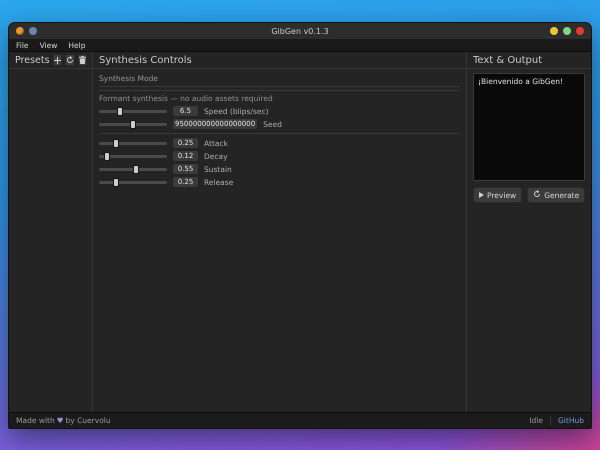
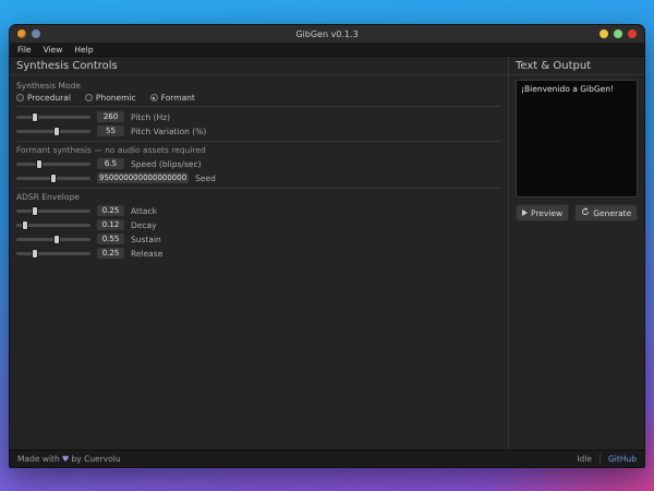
  GibGen v0.1.3
  File
  View
  Help
- Presets
  Synthesis Controls
  Synthesis Mode
+ Procedural
+ Phonemic
+ Formant
+ 260
+ Pitch (Hz)
+ 55
+ Pitch Variation (%)
  Formant synthesis — no audio assets required
  6.5
  Speed (blips/sec)
  950000000000000000
  Seed
+ ADSR Envelope
  0.25
  Attack
  0.12
  Decay
  0.55
  Sustain
  0.25
  Release
  Text & Output
  ¡Bienvenido a GibGen!
  Preview
  Generate
  Made with ♥ by Cuervolu
  Idle
  GitHub
